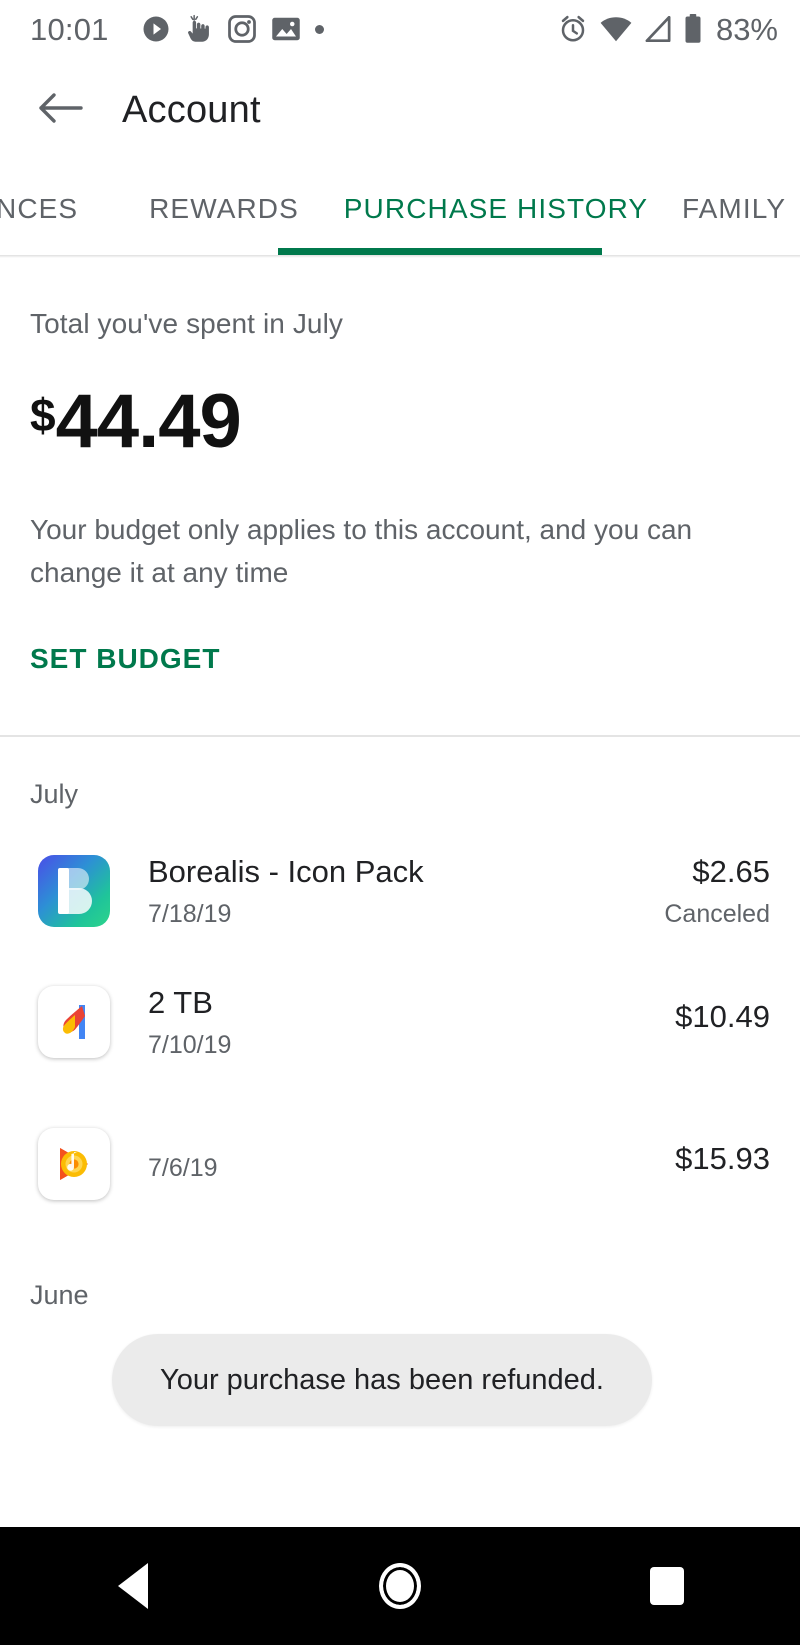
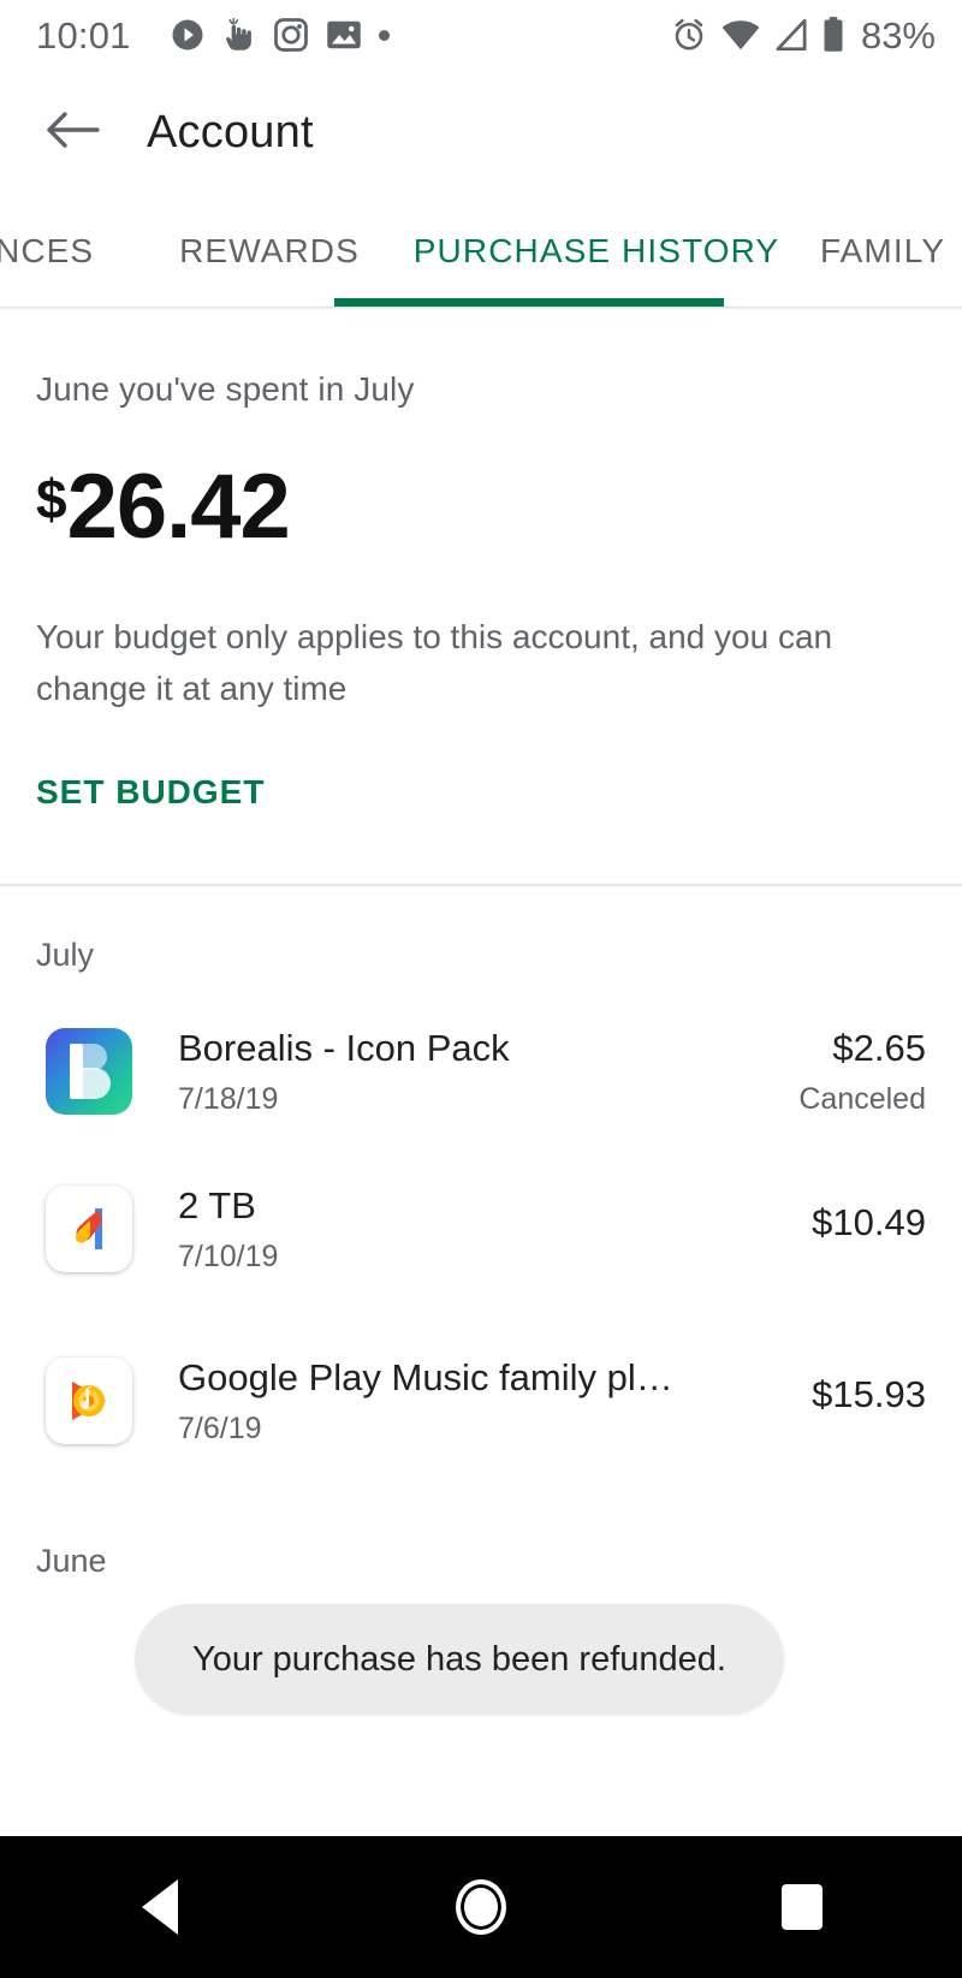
  10:01
  83%
  Account
  NCES
  REWARDS
  PURCHASE HISTORY
  FAMILY
- Total you've spent in July
+ June you've spent in July
  $
- 44.49
+ 26.42
  Your budget only applies to this account, and you can change it at any time
  SET BUDGET
  July
  Borealis - Icon Pack
  7/18/19
  $2.65
  Canceled
  2 TB
  7/10/19
  $10.49
+ Google Play Music family pl…
  7/6/19
  $15.93
  June
  Your purchase has been refunded.
